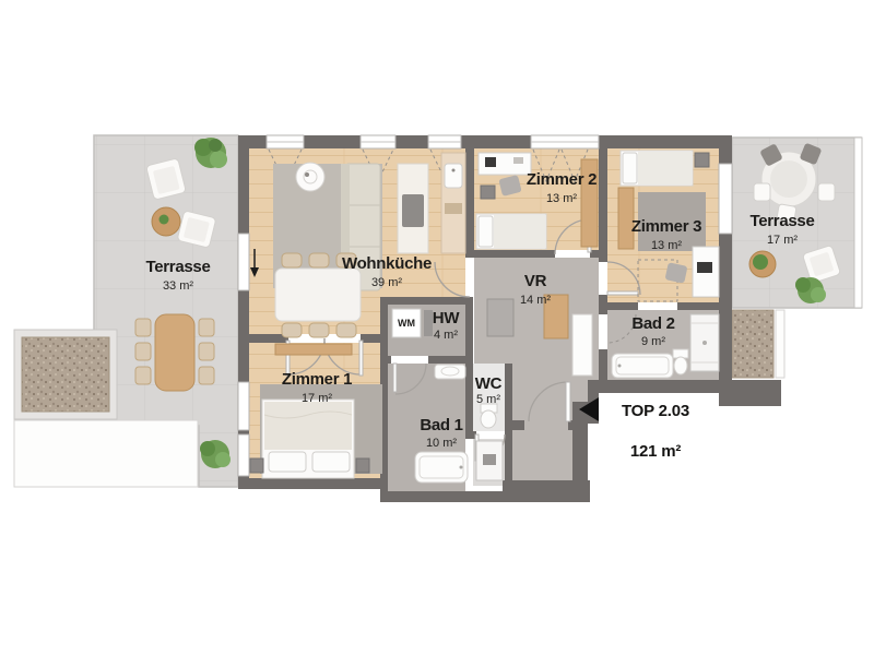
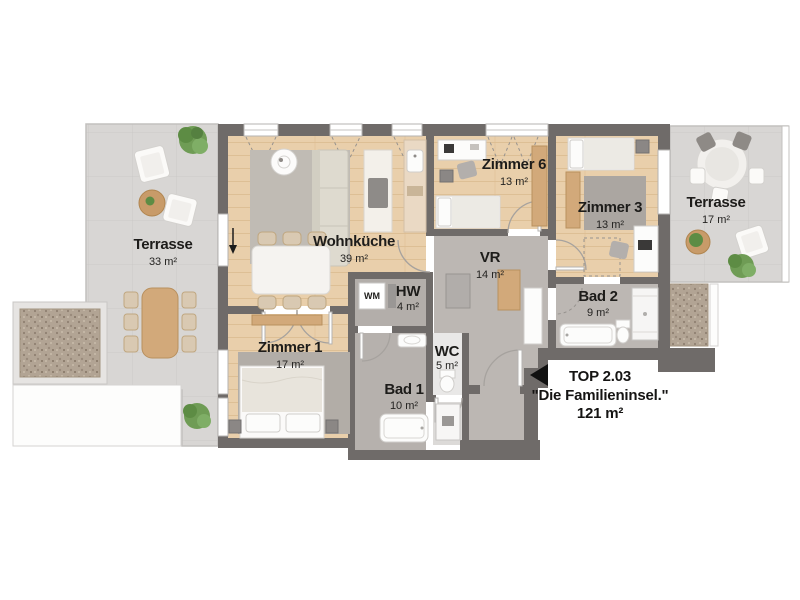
  Terrasse
  33 m²
  Terrasse
  17 m²
  WM
  Wohnküche
  39 m²
  Zimmer 1
  17 m²
- Zimmer 2
+ Zimmer 6
  13 m²
  Zimmer 3
  13 m²
  VR
  14 m²
  HW
  4 m²
  WC
  5 m²
  Bad 1
  10 m²
  Bad 2
  9 m²
  TOP 2.03
+ "Die Familieninsel."
  121 m²
